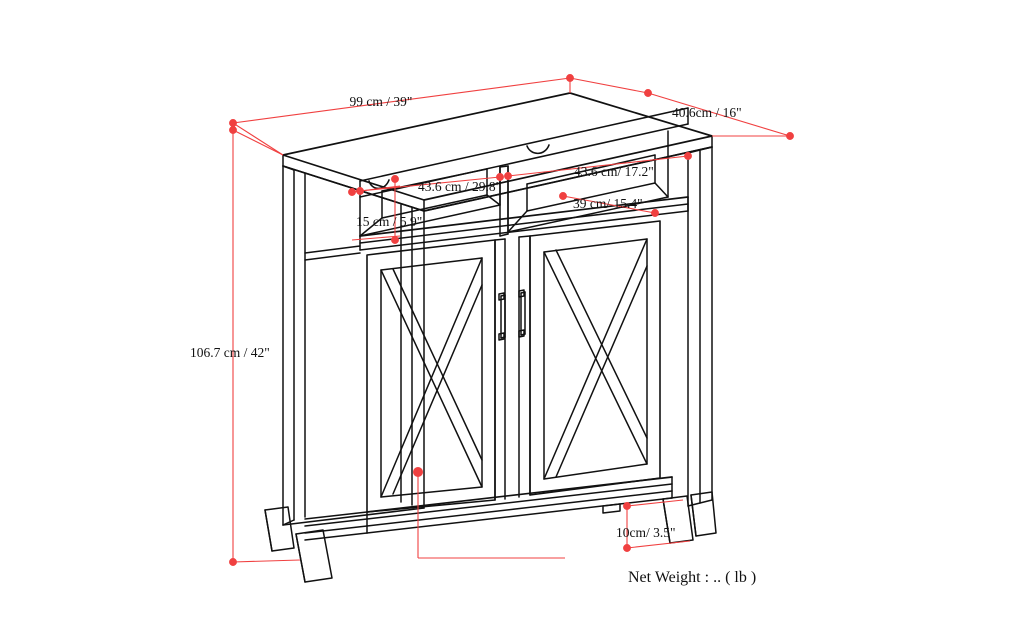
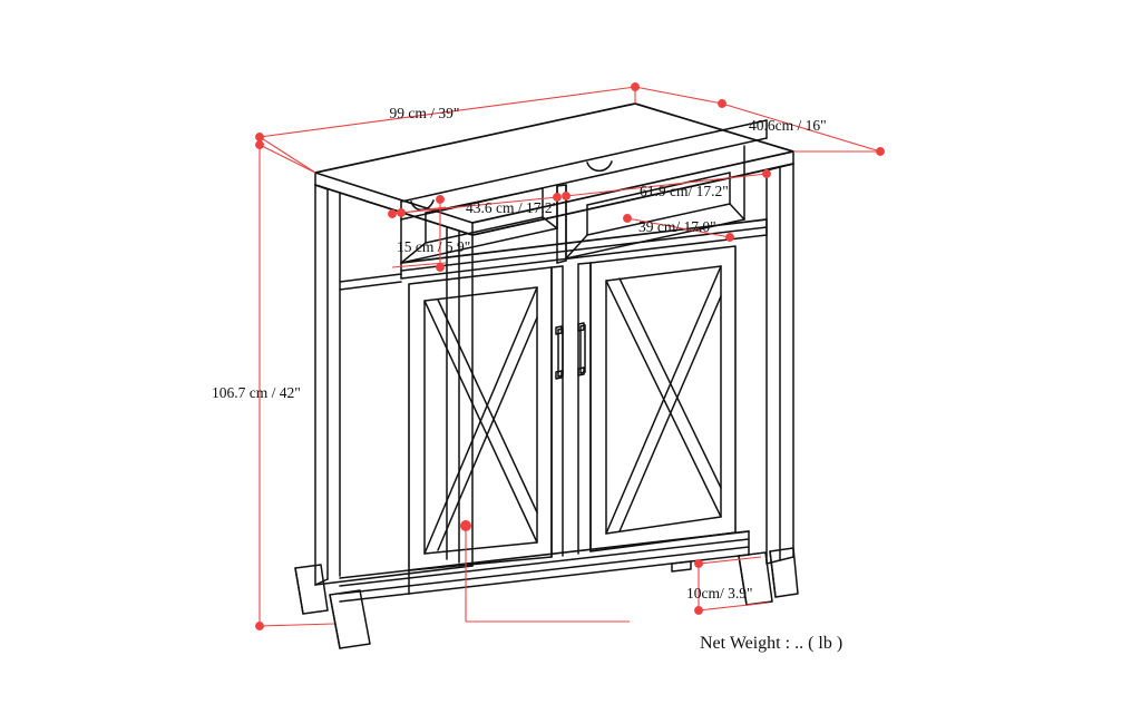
  99 cm / 39"
  40.6cm / 16"
- 43.6 cm / 29.8"
+ 43.6 cm / 17.2"
- 43.6 cm/ 17.2"
+ 61.9 cm/ 17.2"
- 39 cm/ 15.4"
+ 39 cm/ 17.0"
  15 cm / 5.9"
  106.7 cm / 42"
- 10cm/ 3.5"
+ 10cm/ 3.9"
  Net Weight : .. ( lb )
